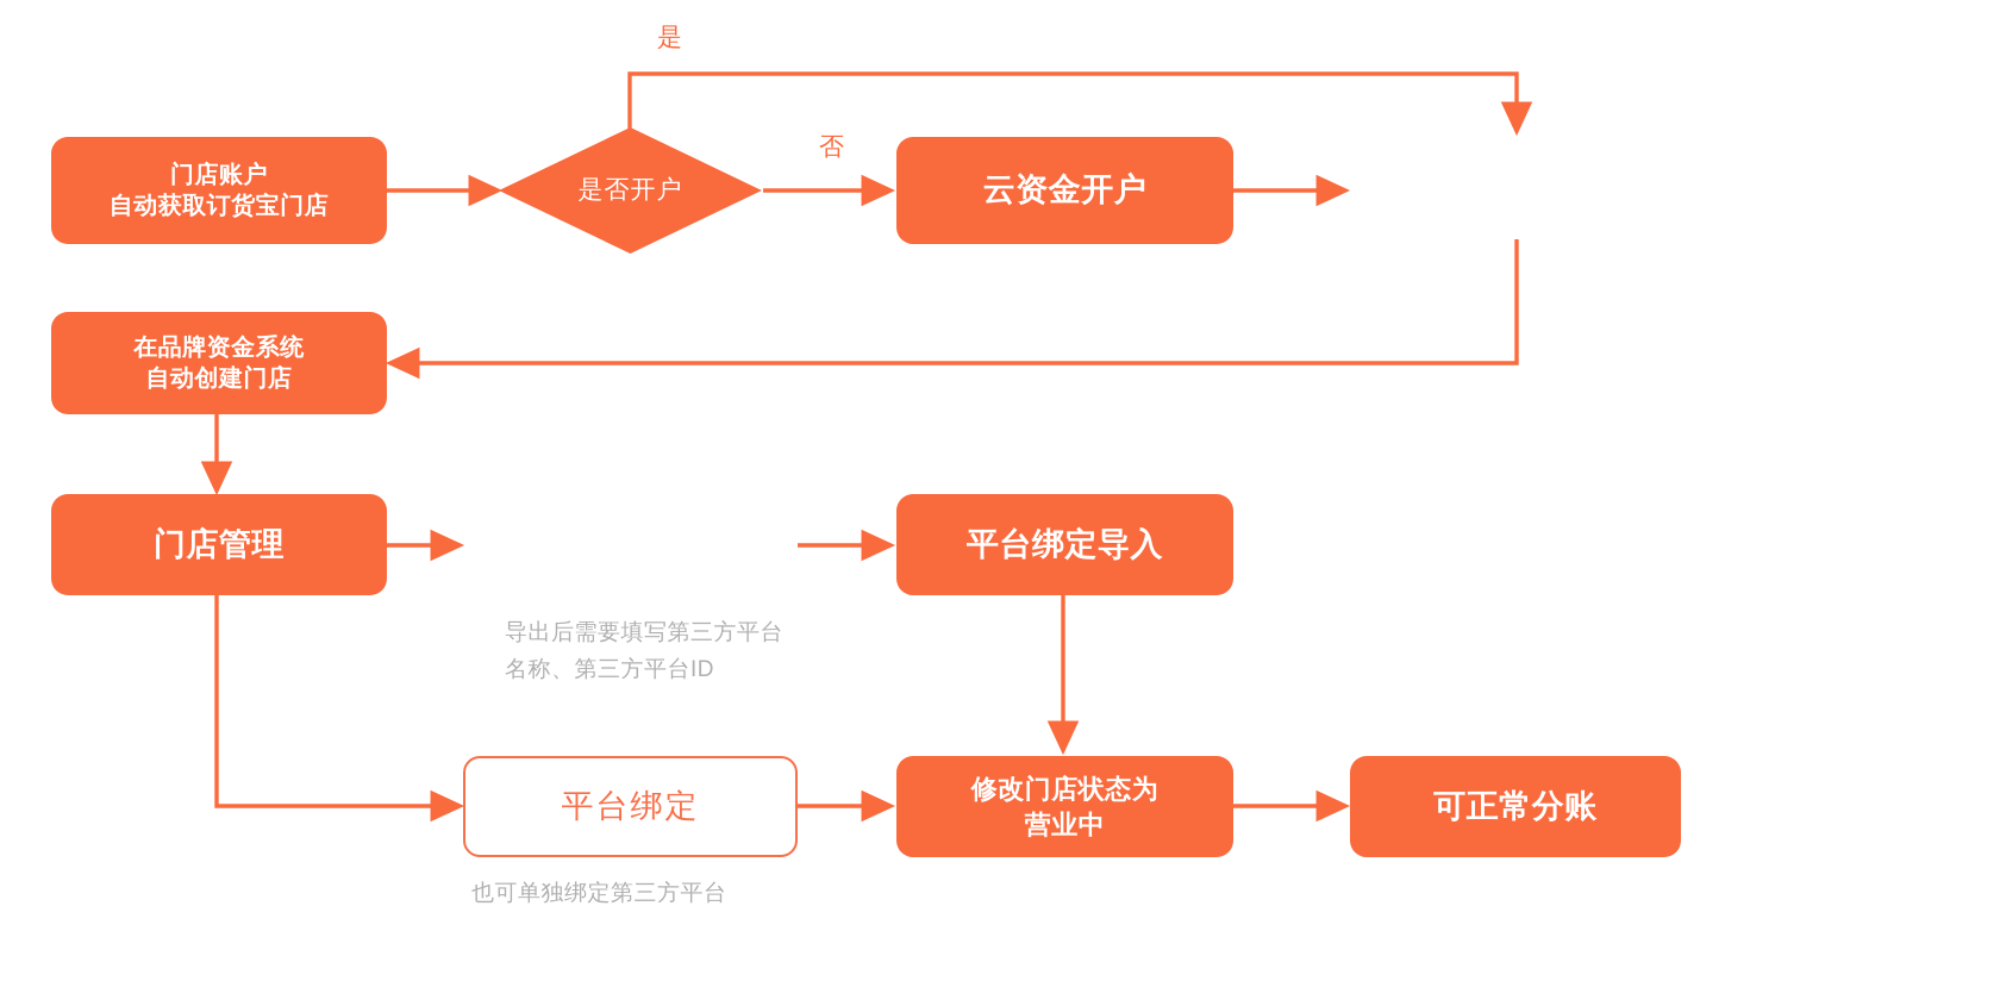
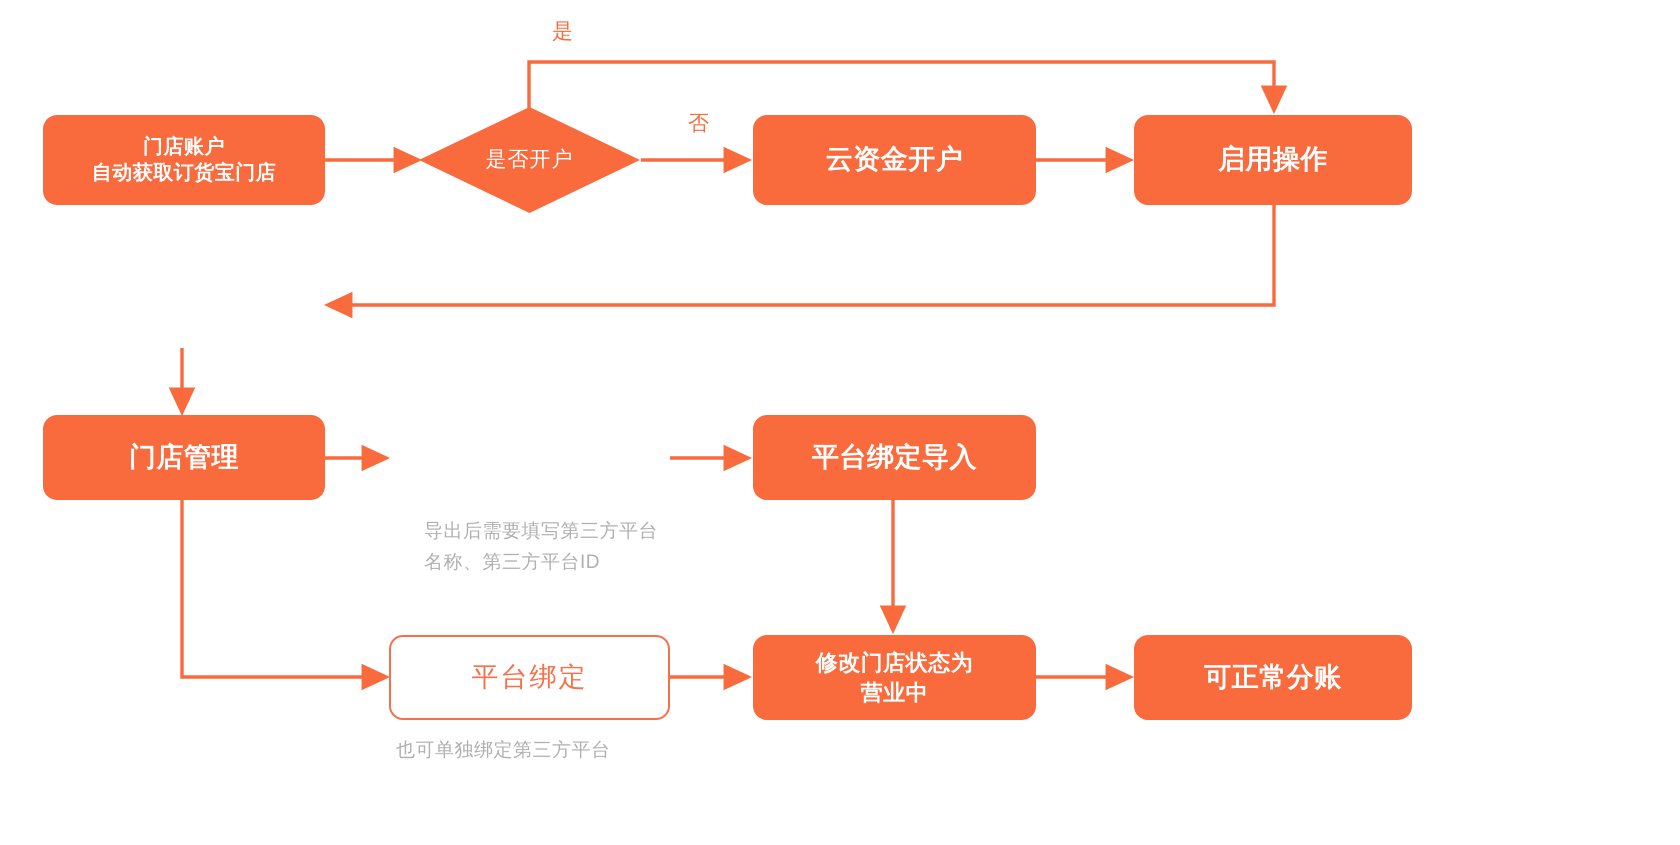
  门店账户
  自动获取订货宝门店
  是否开户
  云资金开户
+ 启用操作
  是
  否
- 在品牌资金系统
- 自动创建门店
  门店管理
  平台绑定导入
  导出后需要填写第三方平台
  名称、第三方平台ID
  平台绑定
  修改门店状态为
  营业中
  可正常分账
  也可单独绑定第三方平台
